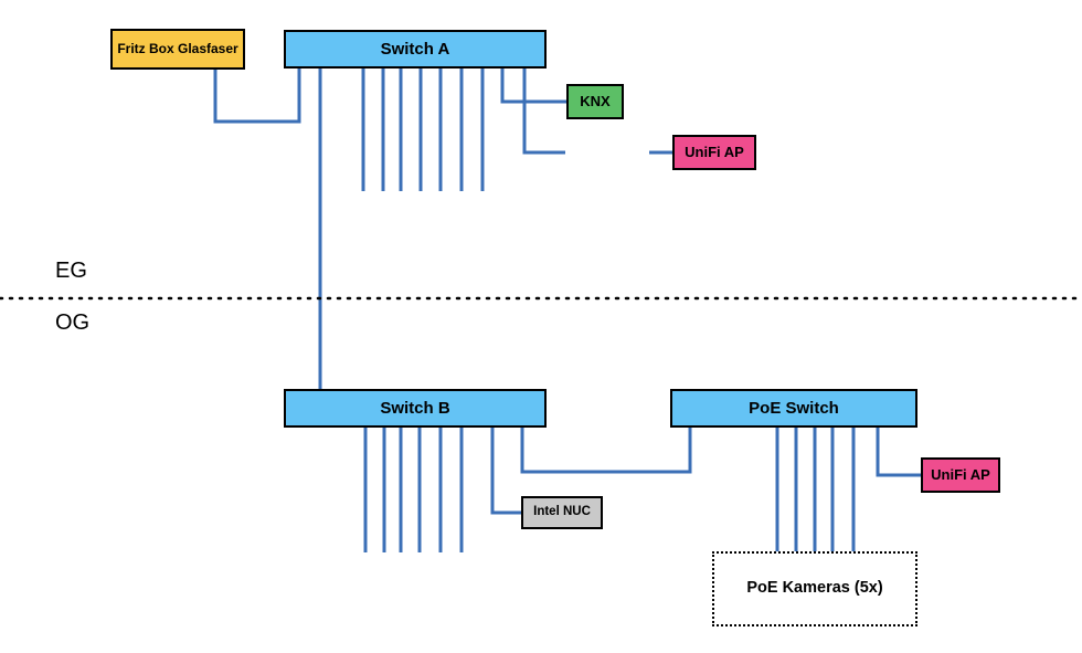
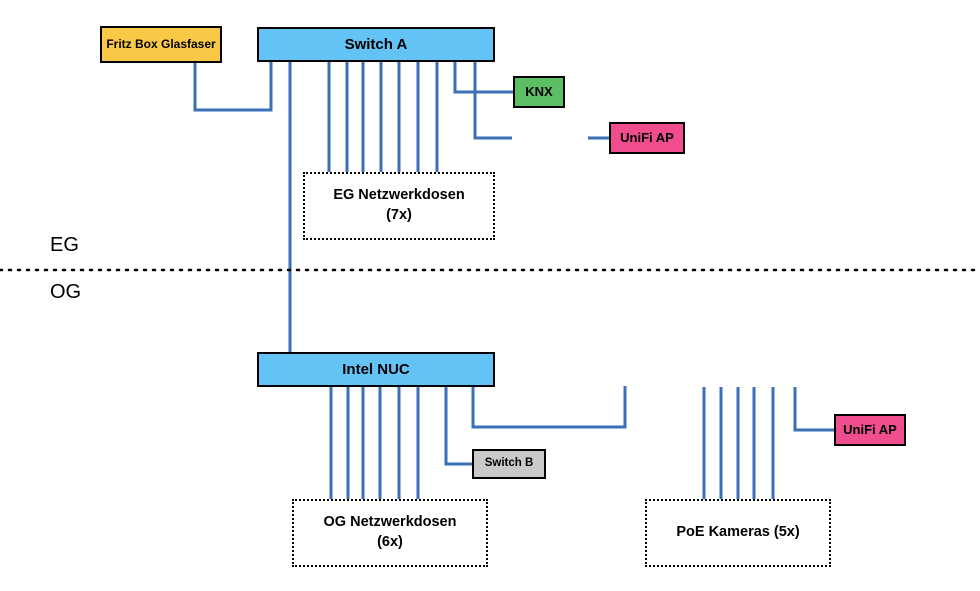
  EG
  OG
  Fritz Box Glasfaser
  Switch A
  KNX
  UniFi AP
- Switch B
+ Intel NUC
- PoE Switch
- Intel NUC
+ Switch B
  UniFi AP
+ EG Netzwerkdosen
+ (7x)
+ OG Netzwerkdosen
+ (6x)
  PoE Kameras (5x)
